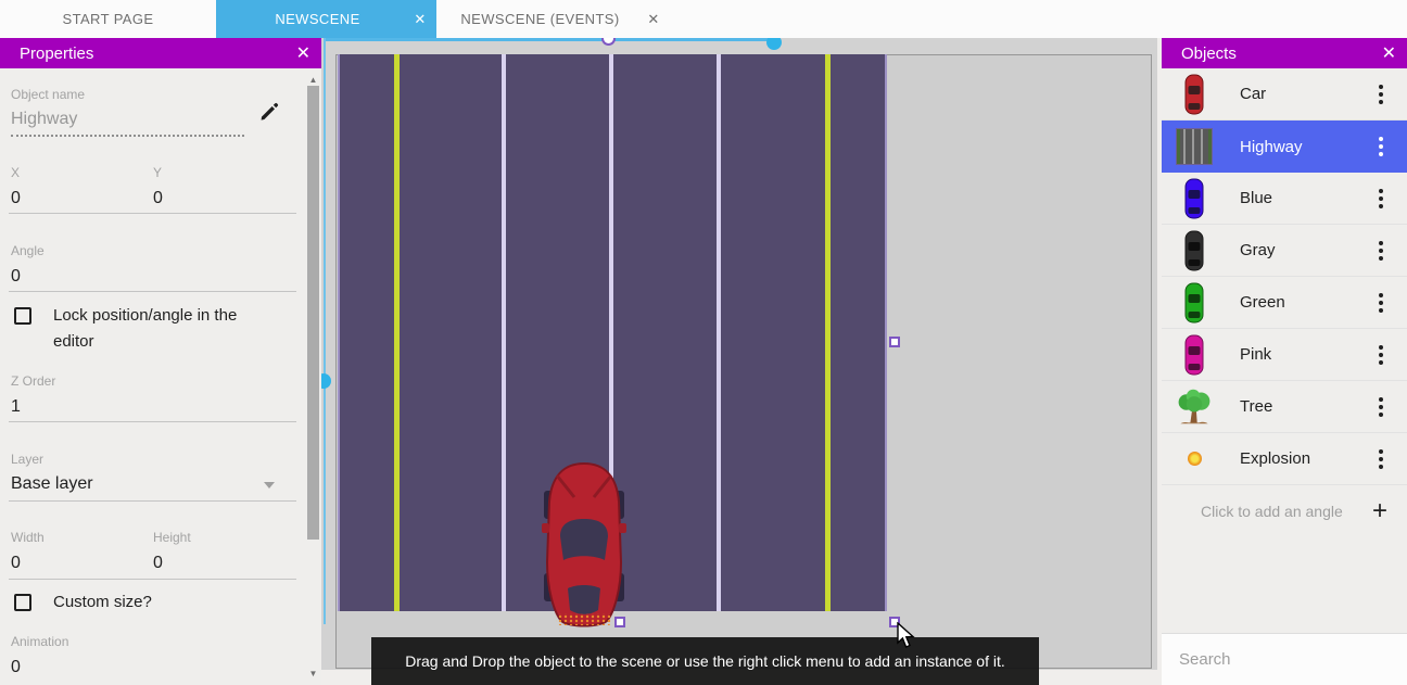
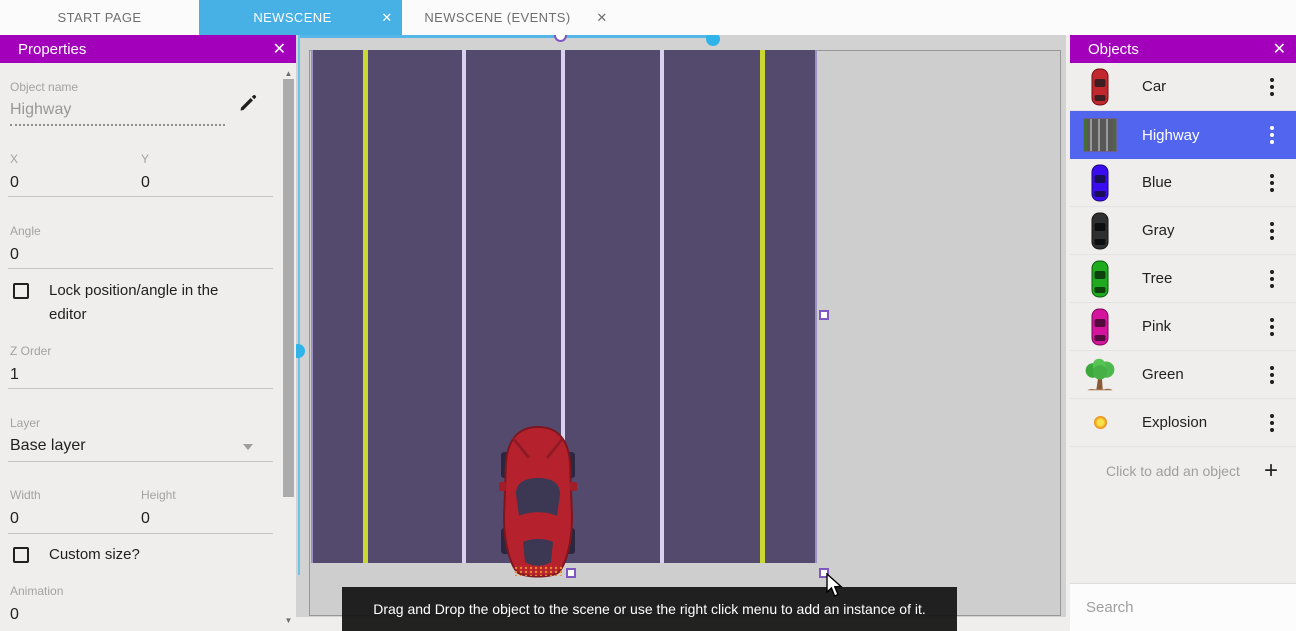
  START PAGE
  NEWSCENE
  ✕
  NEWSCENE (EVENTS)
  ✕
  Properties
  ✕
  Object name
  Highway
  X
  Y
  0
  0
  Angle
  0
  Lock position/angle in the editor
  Z Order
  1
  Layer
  Base layer
  Width
  Height
  0
  0
  Custom size?
  Animation
  0
  ▲
  ▼
  Drag and Drop the object to the scene or use the right click menu to add an instance of it.
  Objects
  ✕
  Car
  Highway
  Blue
  Gray
- Green
+ Tree
  Pink
- Tree
+ Green
  Explosion
- Click to add an angle
+ Click to add an object
  +
  Search
